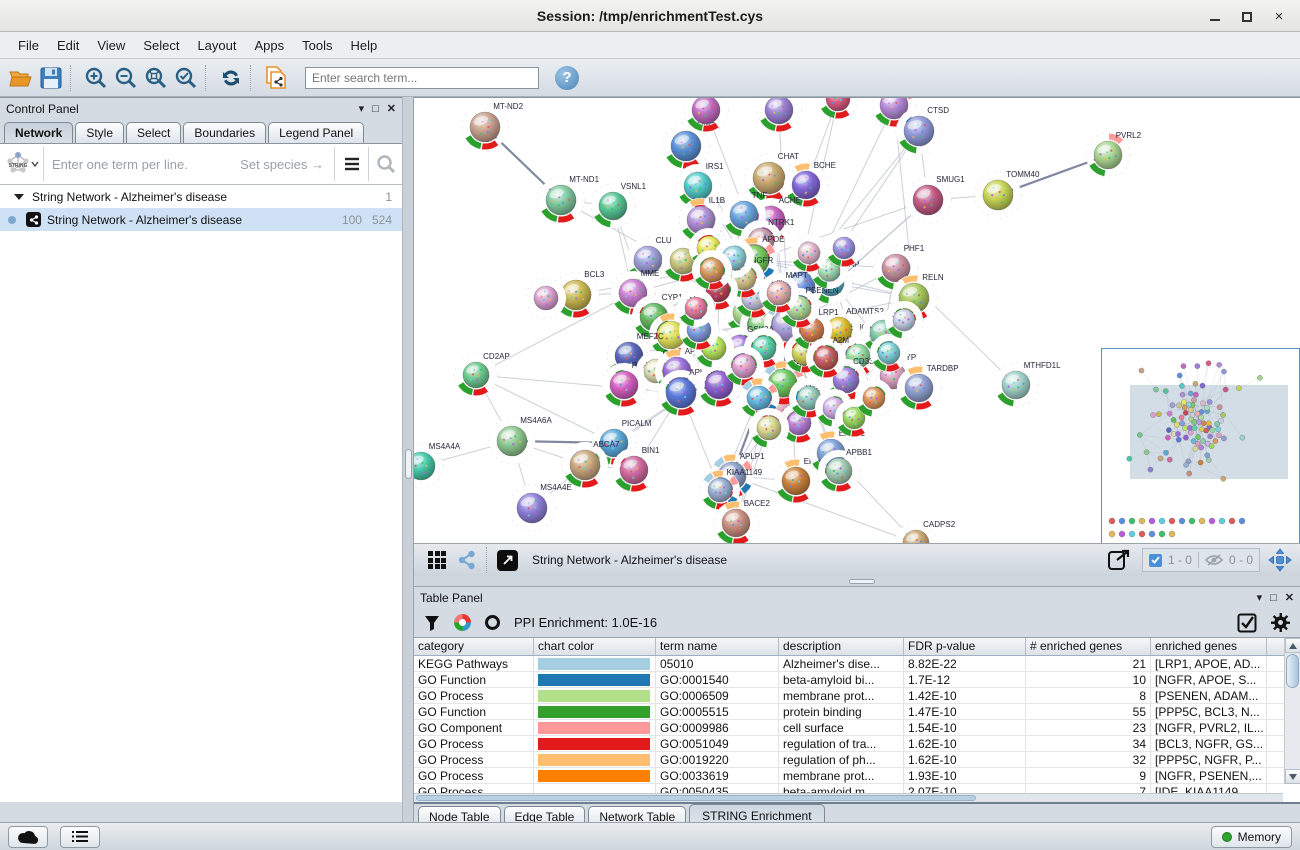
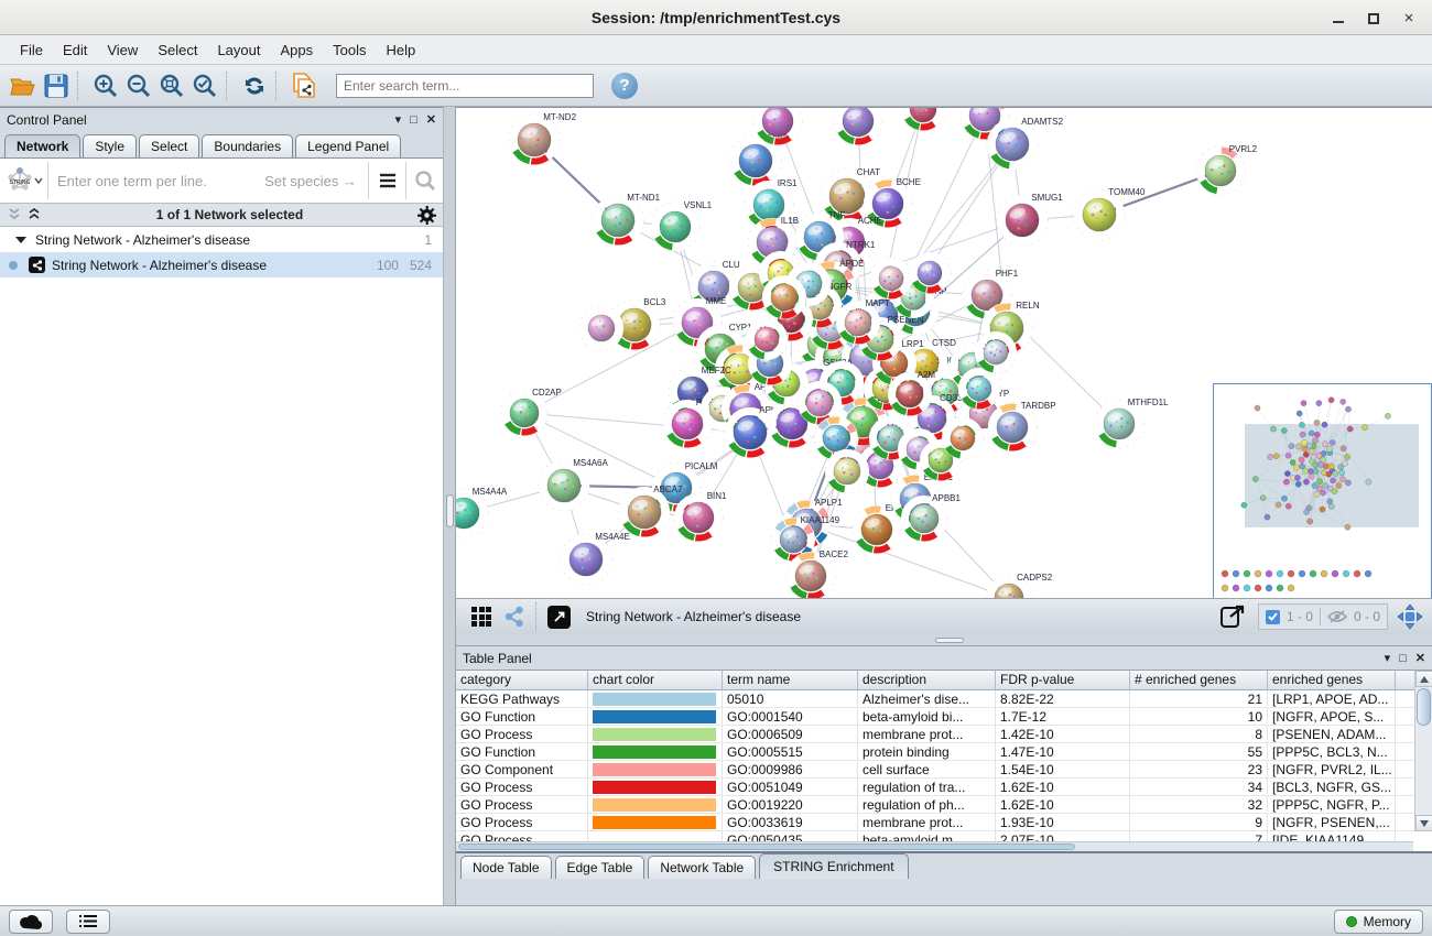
  Session: /tmp/enrichmentTest.cys
  ×
  File
  Edit
  View
  Select
  Layout
  Apps
  Tools
  Help
  Enter search term...
  ?
  Control Panel
  ▾
  □
  ✕
  Network
  Style
  Select
  Boundaries
  Legend Panel
  Enter one term per line.
  Set species →
+ 1 of 1 Network selected
  String Network - Alzheimer's disease
  1
  String Network - Alzheimer's disease
  100
  524
  MT-ND2
  MT-ND1
  VSNL1
- CTSD
+ ADAMTS2
  PVRL2
  TOMM40
  SMUG1
  IRS1
  CHAT
  BCHE
  ACHE
  IL1B
  TNF
  NTRK1
  APOE
  CLU
  MME
  BCL3
  CD2AP
  MS4A6A
  MS4A4A
  MS4A4E
  PICALM
  ABCA7
  BIN1
  MEF2C
  APLP1
  KIAA1149
  BACE2
  APBB1
- ADAMTS2
+ CTSD
  PHF1
  RELN
  TARDBP
  CD33
  MTHFD1L
  CADPS2
  LRP1
  A2M
  PSENEN
  MAPT
  GFR
  String Network - Alzheimer's disease
  1 - 0
  0 - 0
  Table Panel
  ▾
  □
  ✕
- PPI Enrichment: 1.0E-16
  category
  chart color
  term name
  description
  FDR p-value
  # enriched genes
  enriched genes
  KEGG Pathways
  05010
  Alzheimer's dise...
  8.82E-22
  21
  [LRP1, APOE, AD...
  GO Function
  GO:0001540
  beta-amyloid bi...
  1.7E-12
  10
  [NGFR, APOE, S...
  GO Process
  GO:0006509
  membrane prot...
  1.42E-10
  8
  [PSENEN, ADAM...
  GO Function
  GO:0005515
  protein binding
  1.47E-10
  55
  [PPP5C, BCL3, N...
  GO Component
  GO:0009986
  cell surface
  1.54E-10
  23
  [NGFR, PVRL2, IL...
  GO Process
  GO:0051049
  regulation of tra...
  1.62E-10
  34
  [BCL3, NGFR, GS...
  GO Process
  GO:0019220
  regulation of ph...
  1.62E-10
  32
  [PPP5C, NGFR, P...
  GO Process
  GO:0033619
  membrane prot...
  1.93E-10
  9
  [NGFR, PSENEN,...
  GO Process
  GO:0050435
  beta-amyloid m...
  2.07E-10
  7
  [IDE, KIAA1149,...
  Node Table
  Edge Table
  Network Table
  STRING Enrichment
  Memory
